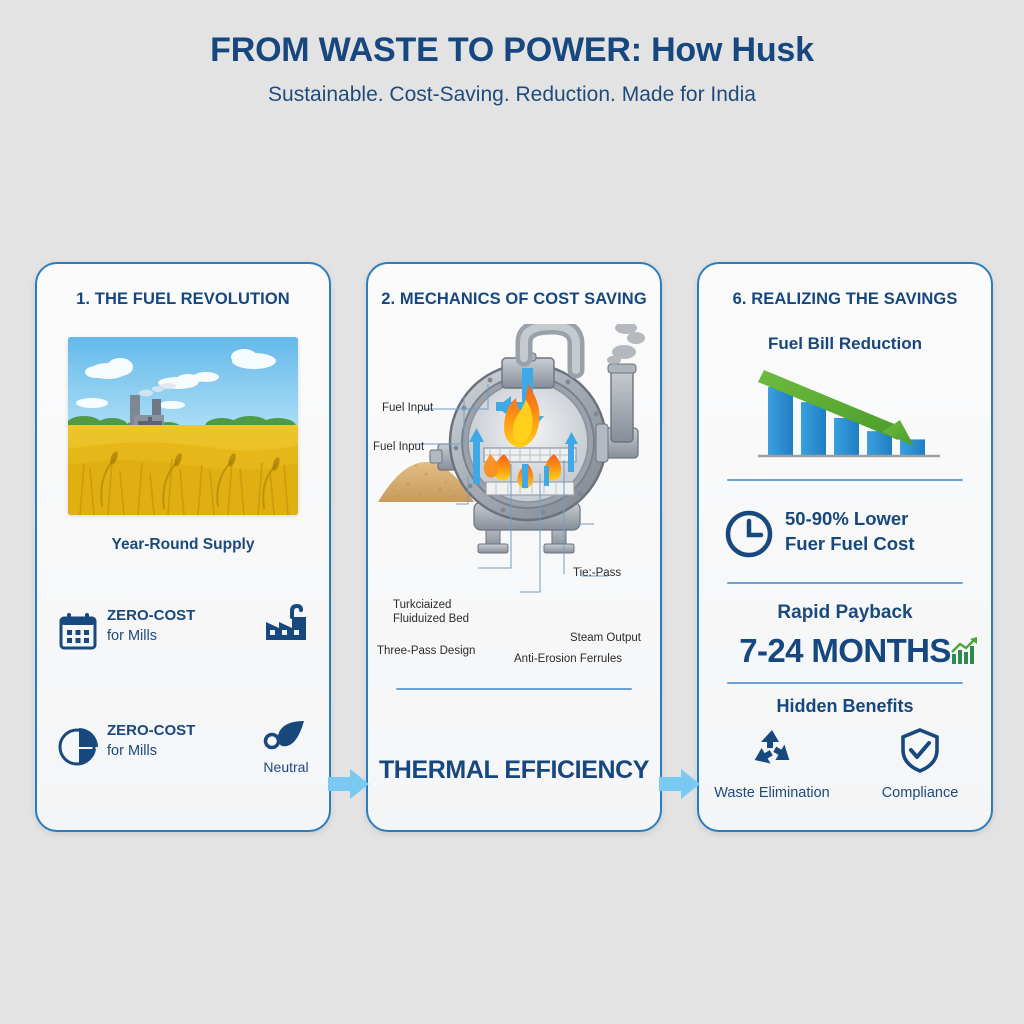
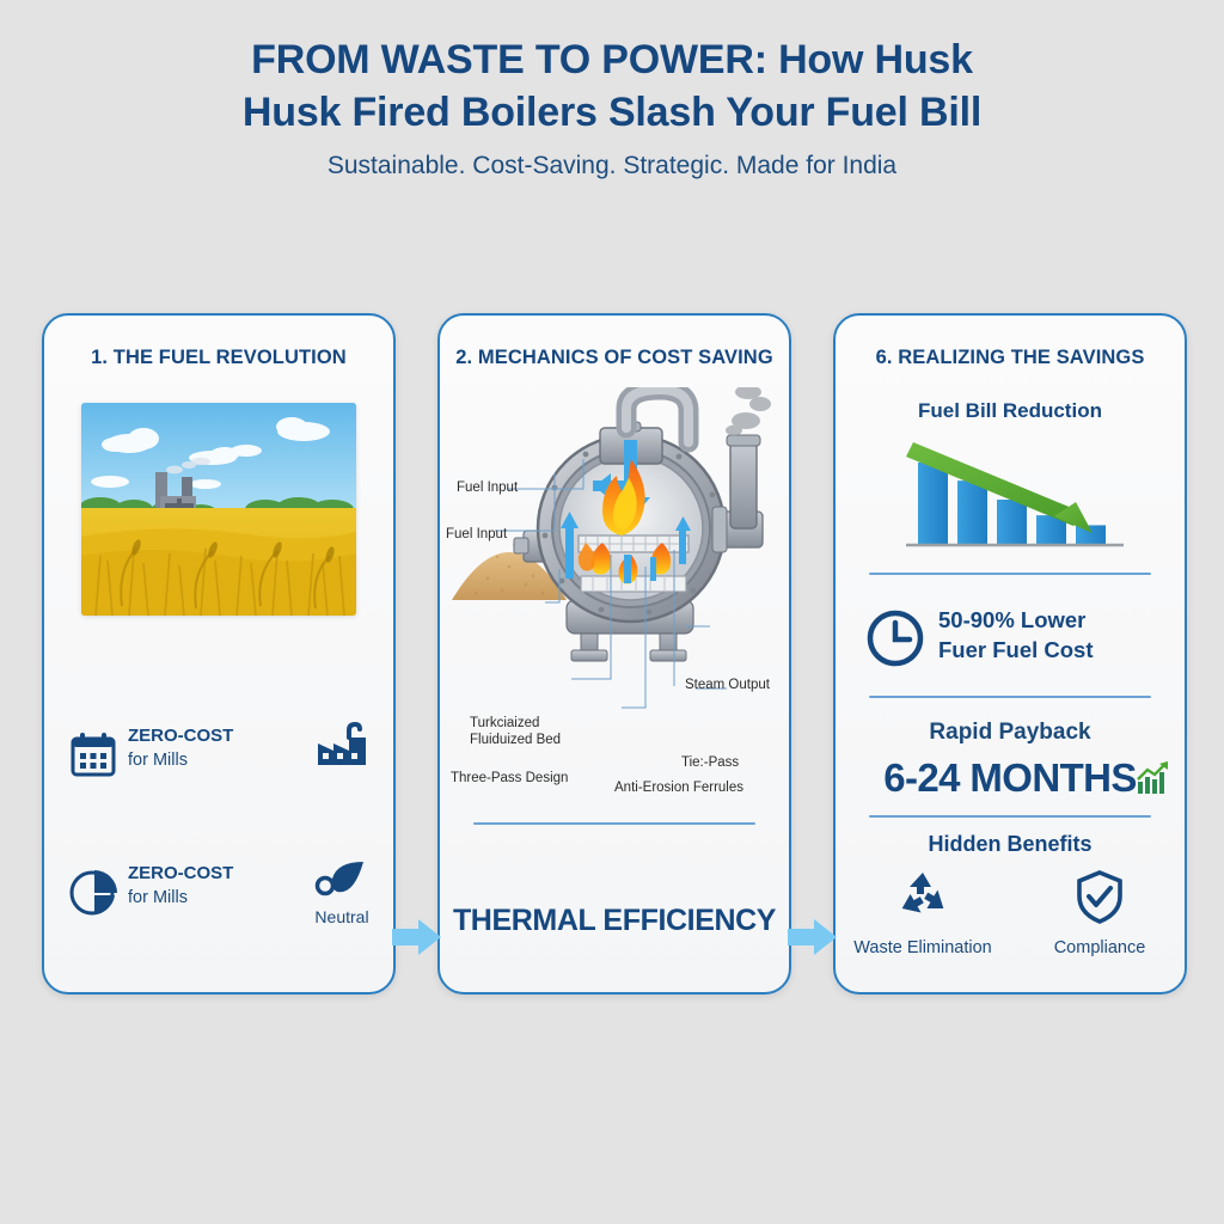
  FROM WASTE TO POWER: How Husk
+ Husk Fired Boilers Slash Your Fuel Bill
- Sustainable. Cost-Saving. Reduction. Made for India
+ Sustainable. Cost-Saving. Strategic. Made for India
  1. THE FUEL REVOLUTION
- Year-Round Supply
  ZERO-COST
  for Mills
  ZERO-COST
  for Mills
  Neutral
  2. MECHANICS OF COST SAVING
  Fuel Input
  Fuel Input
- Tie:-Pass
+ Steam Output
  Turkciaized
  Fluiduized Bed
  Three-Pass Design
- Steam Output
+ Tie:-Pass
  Anti-Erosion Ferrules
  THERMAL EFFICIENCY
  6. REALIZING THE SAVINGS
  Fuel Bill Reduction
  50-90% Lower
  Fuer Fuel Cost
  Rapid Payback
- 7-24 MONTHS
+ 6-24 MONTHS
  Hidden Benefits
  Waste Elimination
  Compliance
